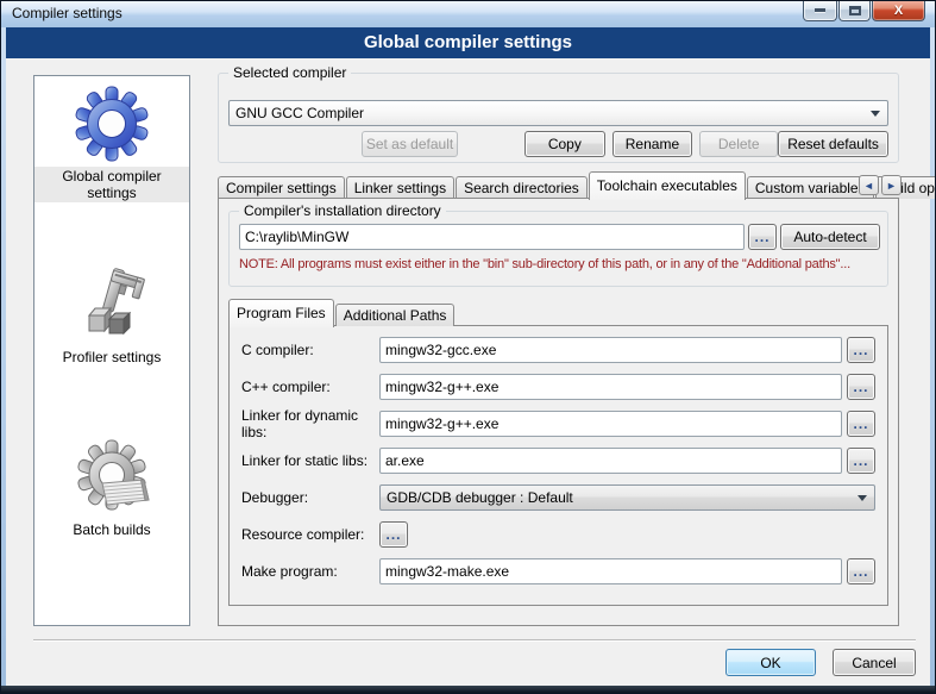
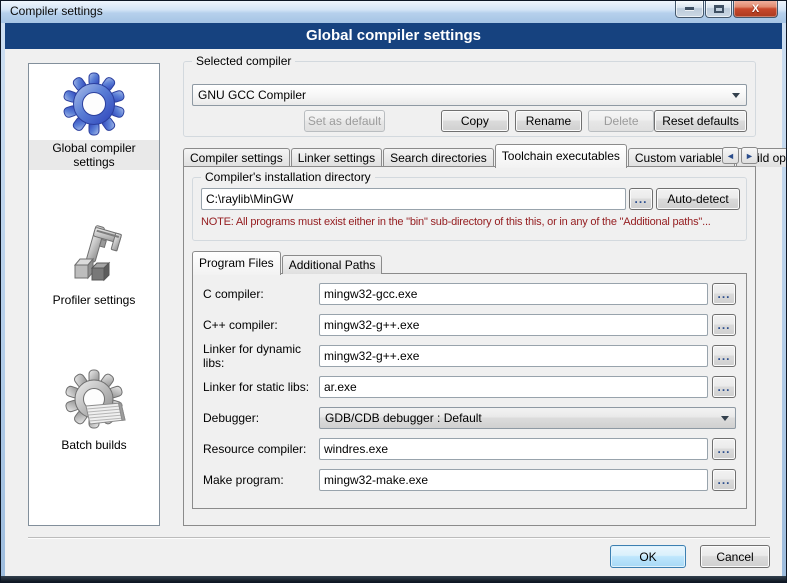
  Compiler settings
  X
  Global compiler settings
  Global compiler settings
  Profiler settings
  Batch builds
  Selected compiler
  GNU GCC Compiler
  Set as default
  Copy
  Rename
  Delete
  Reset defaults
  Compiler settings
  Linker settings
  Search directories
  Toolchain executables
  Custom variable
  ◄
  ►
  Compiler's installation directory
  C:\raylib\MinGW
  ...
  Auto-detect
- NOTE: All programs must exist either in the "bin" sub-directory of this path, or in any of the "Additional paths"...
+ NOTE: All programs must exist either in the "bin" sub-directory of this this, or in any of the "Additional paths"...
  Program Files
  Additional Paths
  C compiler:
  mingw32-gcc.exe
  ...
  C++ compiler:
  mingw32-g++.exe
  ...
  Linker for dynamic libs:
  mingw32-g++.exe
  ...
  Linker for static libs:
  ar.exe
  ...
  Debugger:
  GDB/CDB debugger : Default
  Resource compiler:
+ windres.exe
  ...
  Make program:
  mingw32-make.exe
  ...
  OK
  Cancel
